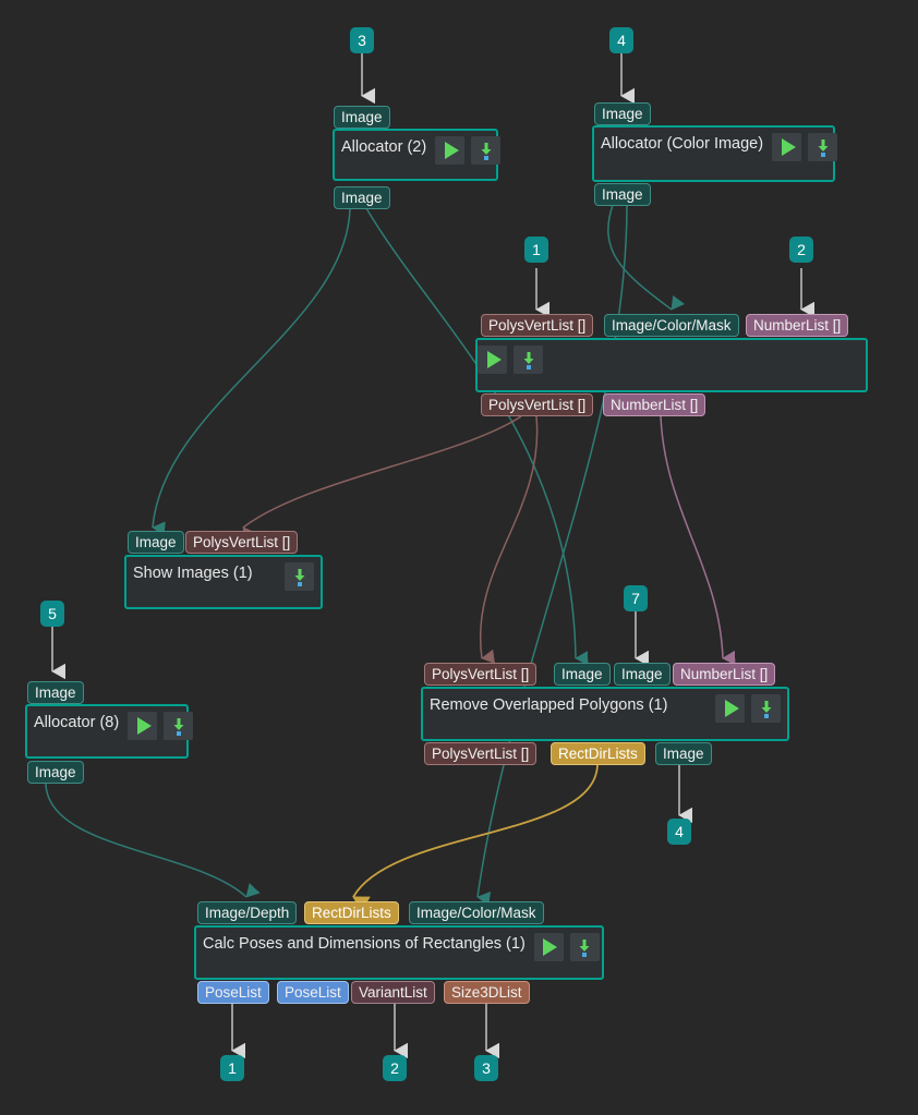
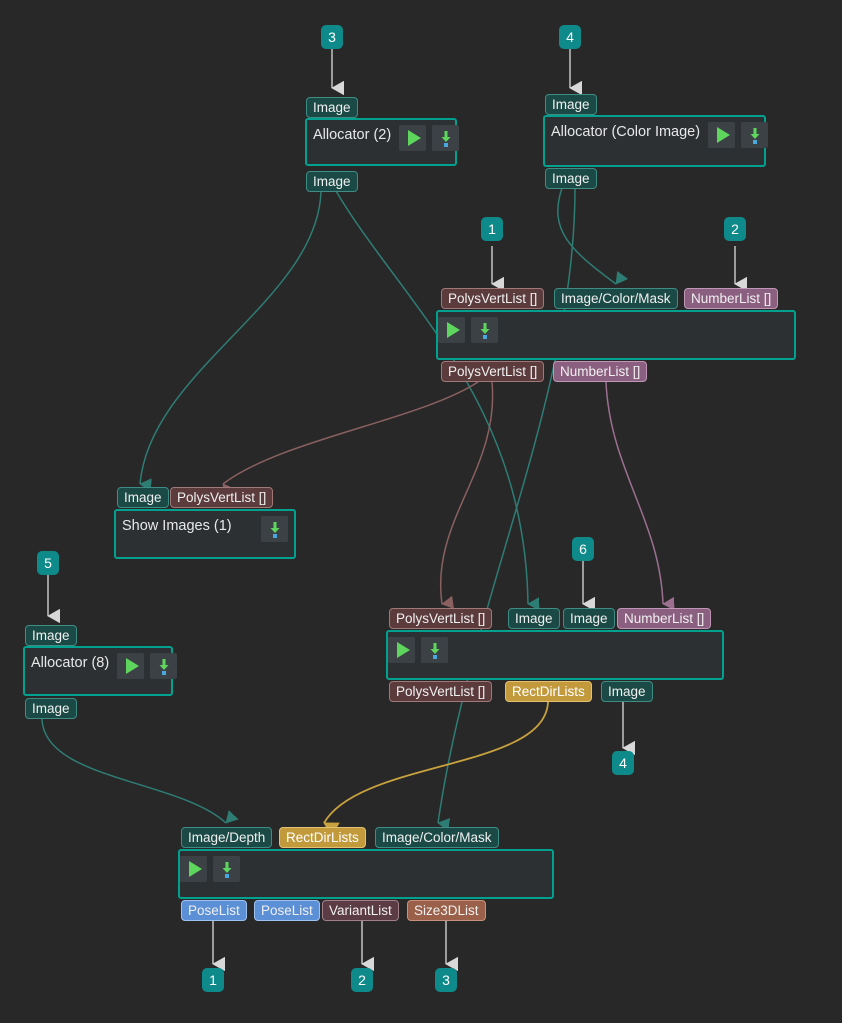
  3
  4
  1
  2
  5
- 7
+ 6
  4
  1
  2
  3
  Image
  Allocator (2)
  Image
  Image
  Allocator (Color Image)
  Image
  PolysVertList []
  Image/Color/Mask
  NumberList []
  PolysVertList []
  NumberList []
  Image
  PolysVertList []
  Show Images (1)
  Image
  Allocator (8)
  Image
  PolysVertList []
  Image
  Image
  NumberList []
- Remove Overlapped Polygons (1)
  PolysVertList []
  RectDirLists
  Image
  Image/Depth
  RectDirLists
  Image/Color/Mask
- Calc Poses and Dimensions of Rectangles (1)
  PoseList
  PoseList
  VariantList
  Size3DList
